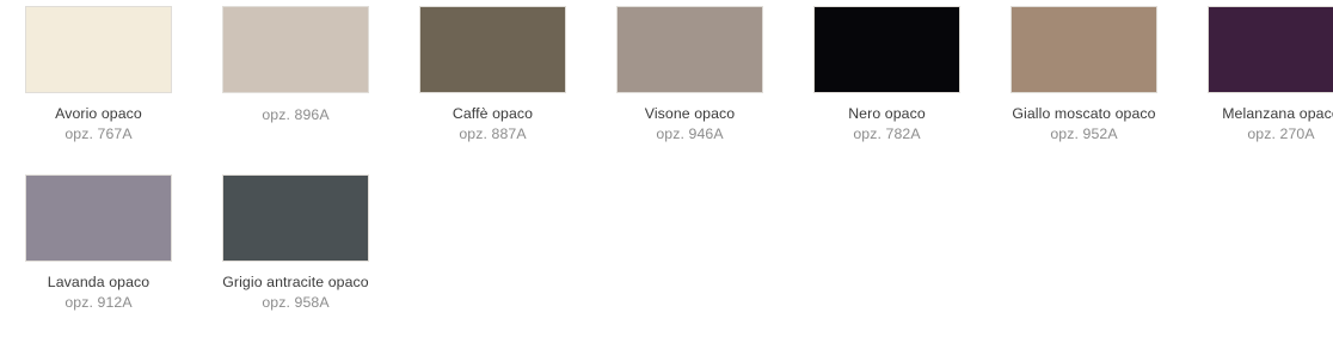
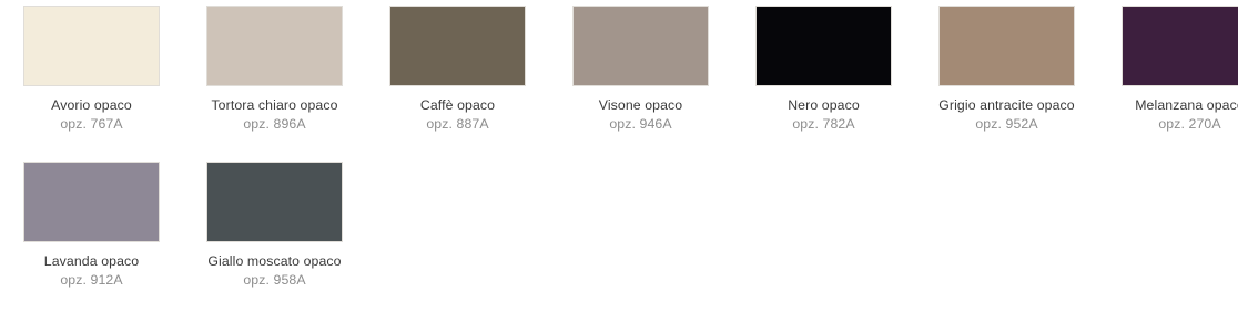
  Avorio opaco
  opz. 767A
+ Tortora chiaro opaco
  opz. 896A
  Caffè opaco
  opz. 887A
  Visone opaco
  opz. 946A
  Nero opaco
  opz. 782A
- Giallo moscato opaco
+ Grigio antracite opaco
  opz. 952A
  Melanzana opac
  opz. 270A
  Lavanda opaco
  opz. 912A
- Grigio antracite opaco
+ Giallo moscato opaco
  opz. 958A
